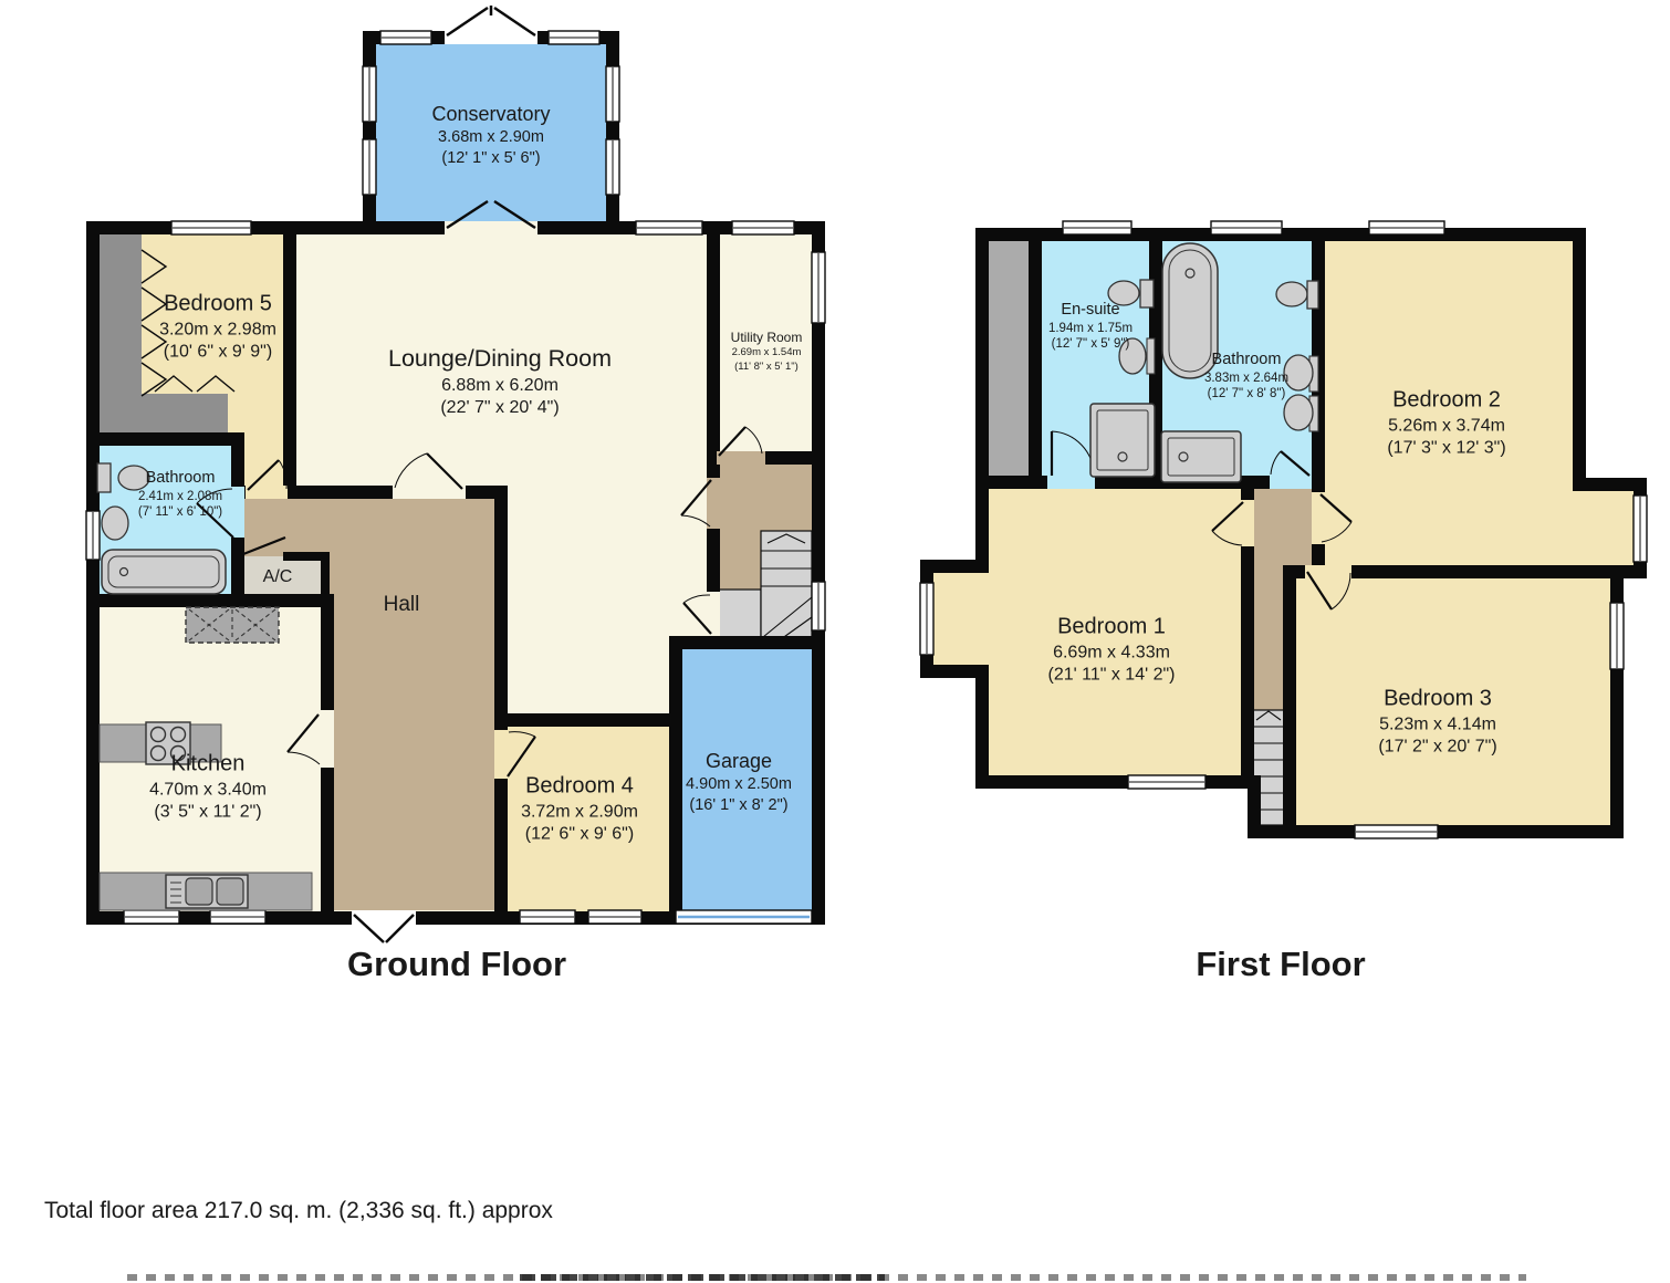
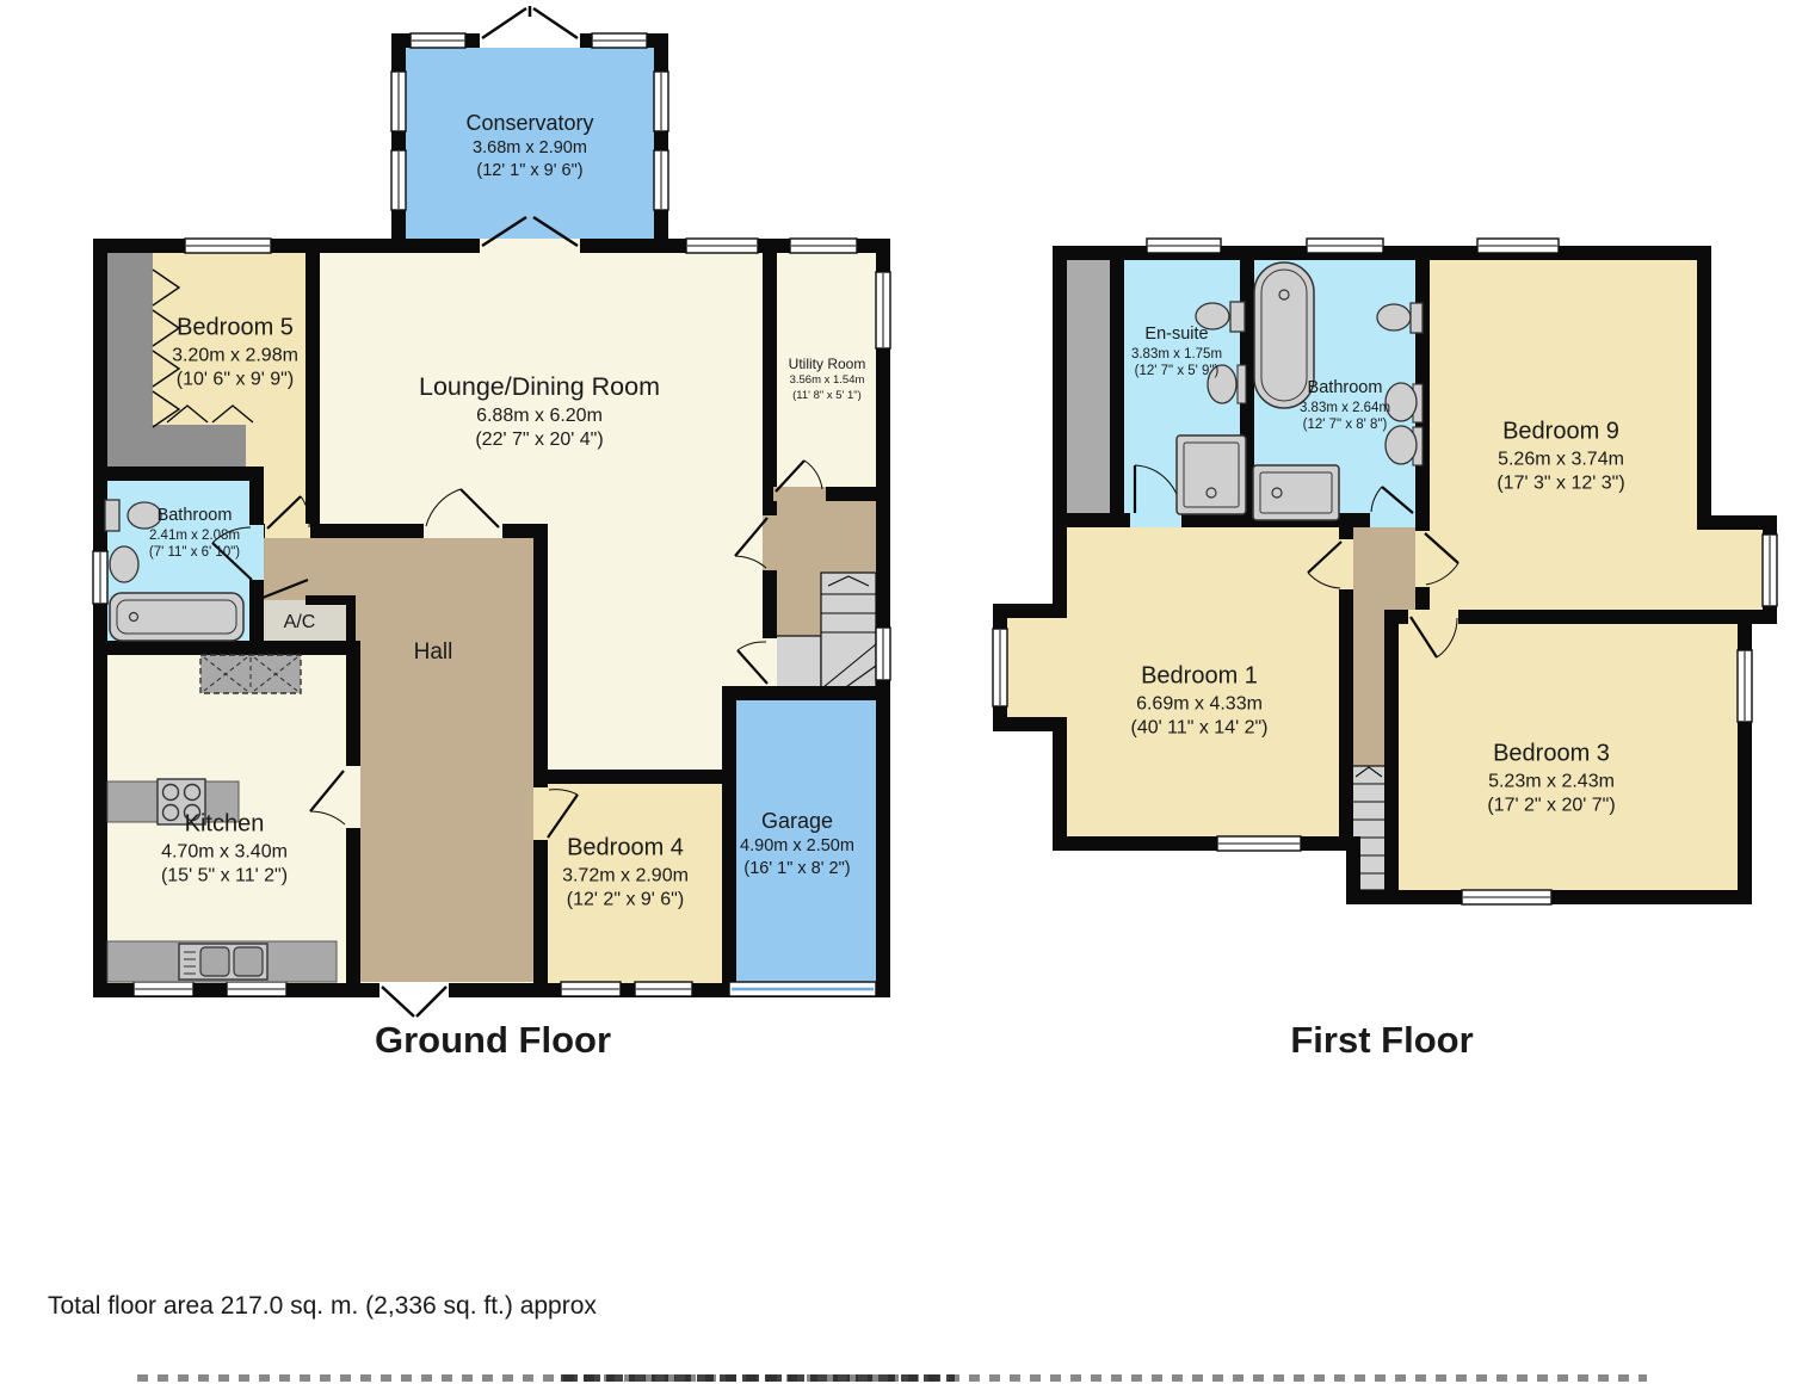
  Conservatory
  3.68m x 2.90m
- (12' 1" x 5' 6")
+ (12' 1" x 9' 6")
  Bedroom 5
  3.20m x 2.98m
  (10' 6" x 9' 9")
  Lounge/Dining Room
  6.88m x 6.20m
  (22' 7" x 20' 4")
  Utility Room
- 2.69m x 1.54m
+ 3.56m x 1.54m
  (11' 8" x 5' 1")
  Bathroom
  2.41m x 2.08m
  (7' 11" x 6' 10")
  A/C
  Hall
  Kitchen
  4.70m x 3.40m
- (3' 5" x 11' 2")
+ (15' 5" x 11' 2")
  Bedroom 4
  3.72m x 2.90m
- (12' 6" x 9' 6")
+ (12' 2" x 9' 6")
  Garage
  4.90m x 2.50m
  (16' 1" x 8' 2")
  En-suite
- 1.94m x 1.75m
+ 3.83m x 1.75m
  (12' 7" x 5' 9")
  Bathroom
  3.83m x 2.64m
  (12' 7" x 8' 8")
- Bedroom 2
+ Bedroom 9
  5.26m x 3.74m
  (17' 3" x 12' 3")
  Bedroom 1
  6.69m x 4.33m
- (21' 11" x 14' 2")
+ (40' 11" x 14' 2")
  Bedroom 3
- 5.23m x 4.14m
+ 5.23m x 2.43m
  (17' 2" x 20' 7")
  Ground Floor
  First Floor
  Total floor area 217.0 sq. m. (2,336 sq. ft.) approx
